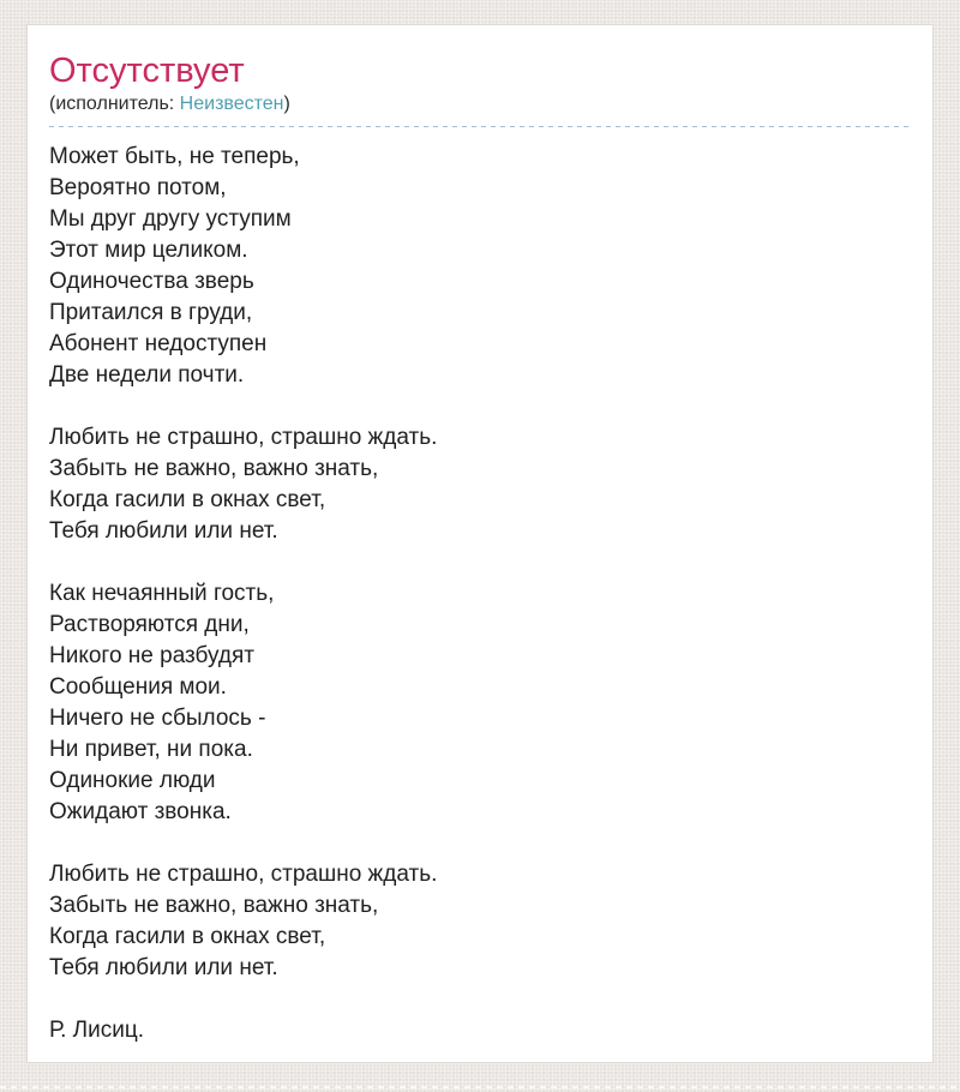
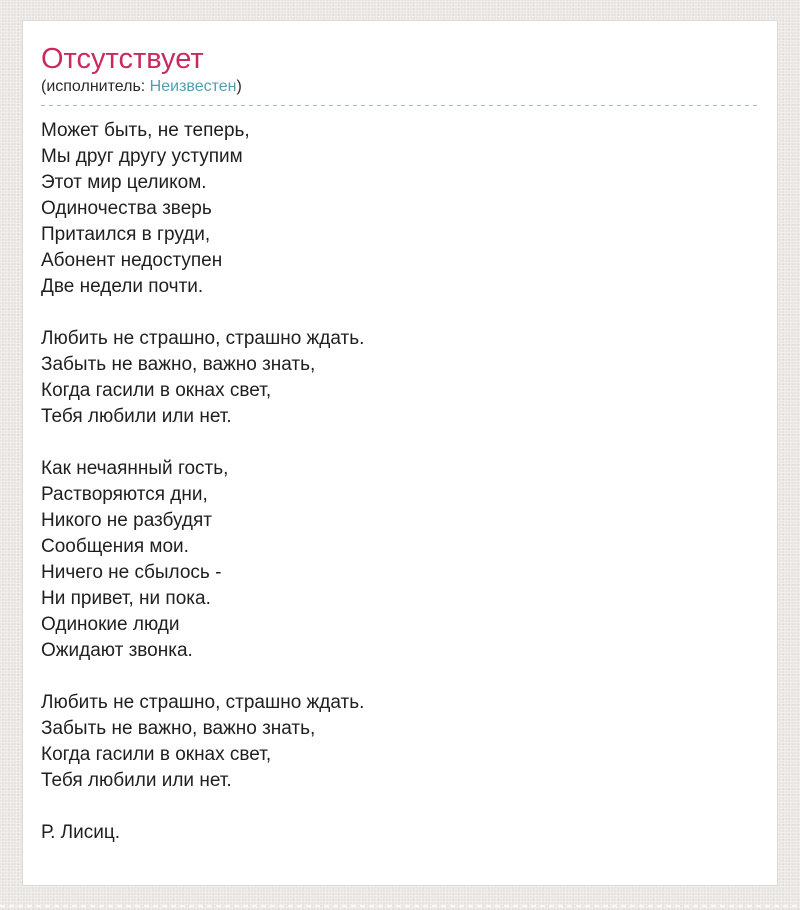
  Отсутствует
  (исполнитель: Неизвестен)
  Может быть, не теперь,
- Вероятно потом,
  Мы друг другу уступим
  Этот мир целиком.
  Одиночества зверь
  Притаился в груди,
  Абонент недоступен
  Две недели почти.
  Любить не страшно, страшно ждать.
  Забыть не важно, важно знать,
  Когда гасили в окнах свет,
  Тебя любили или нет.
  Как нечаянный гость,
  Растворяются дни,
  Никого не разбудят
  Сообщения мои.
  Ничего не сбылось -
  Ни привет, ни пока.
  Одинокие люди
  Ожидают звонка.
  Любить не страшно, страшно ждать.
  Забыть не важно, важно знать,
  Когда гасили в окнах свет,
  Тебя любили или нет.
  Р. Лисиц.
